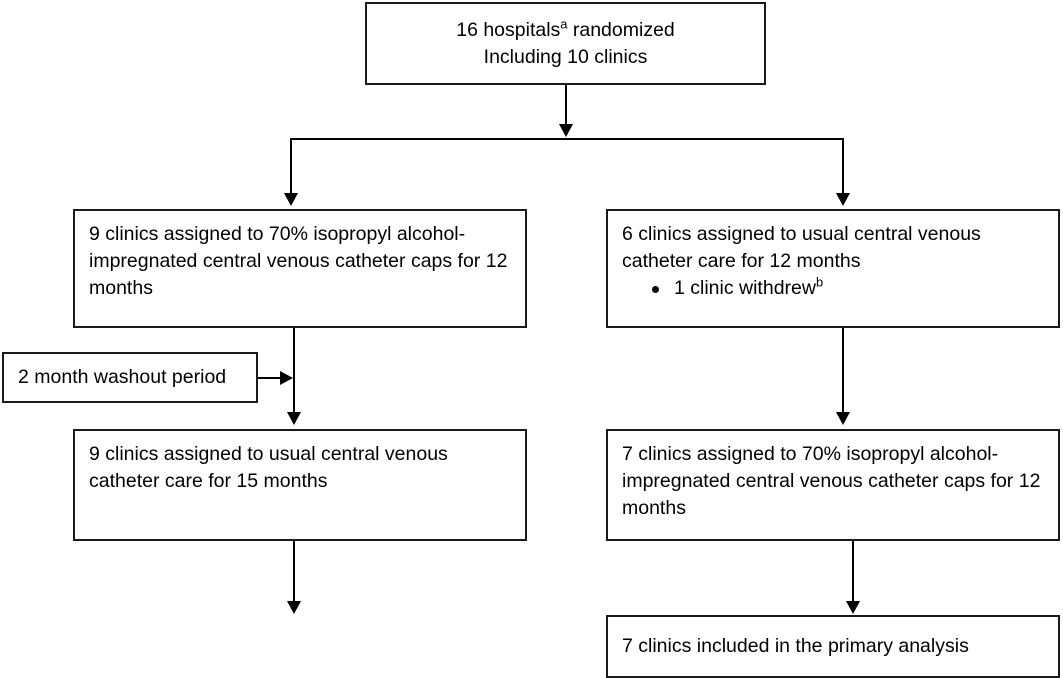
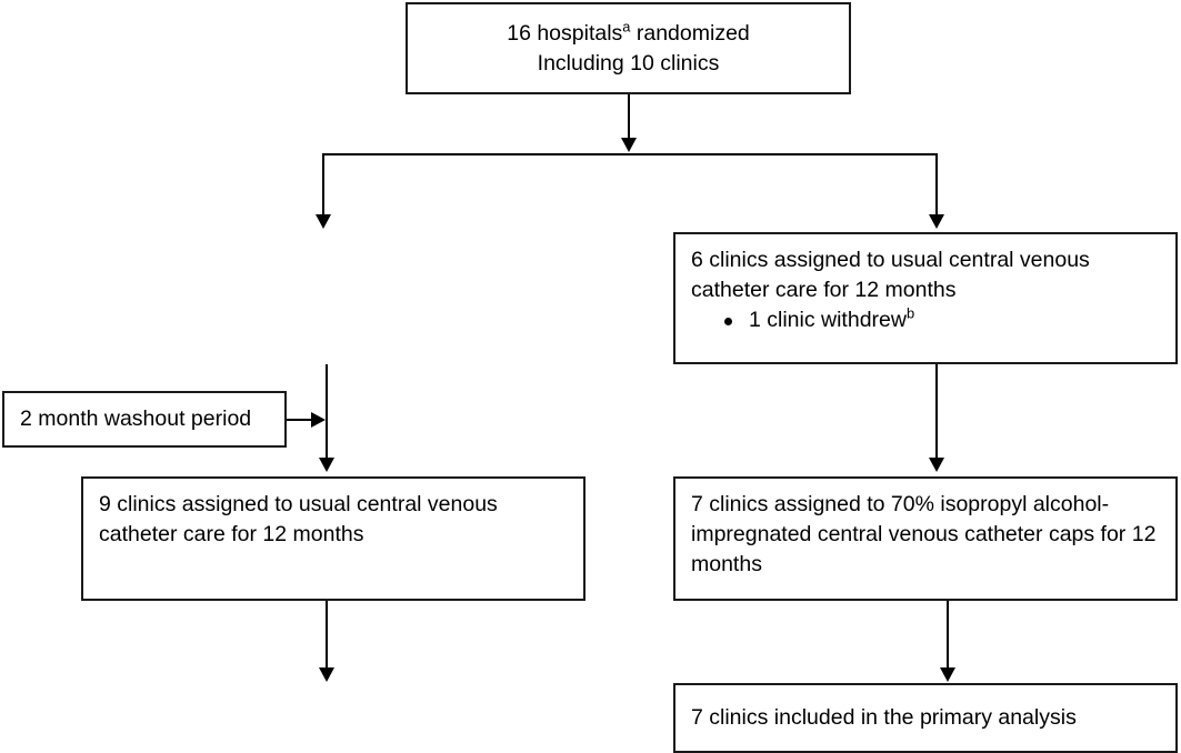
  16 hospitalsa randomized
  Including 10 clinics
- 9 clinics assigned to 70% isopropyl alcohol-impregnated central venous catheter caps for 12 months
  6 clinics assigned to usual central venous catheter care for 12 months
  1 clinic withdrewb
  2 month washout period
- 9 clinics assigned to usual central venous catheter care for 15 months
+ 9 clinics assigned to usual central venous catheter care for 12 months
  7 clinics assigned to 70% isopropyl alcohol-impregnated central venous catheter caps for 12 months
  7 clinics included in the primary analysis
